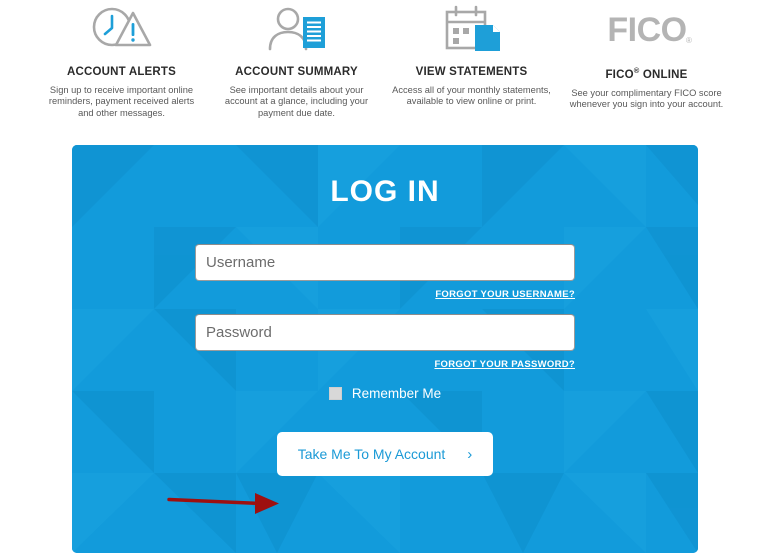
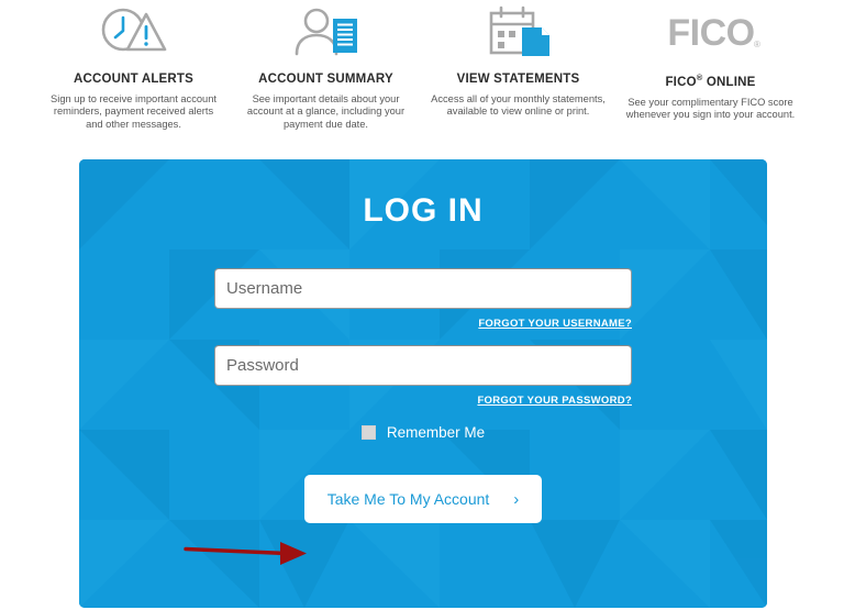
  ACCOUNT ALERTS
- Sign up to receive important online reminders, payment received alerts and other messages.
+ Sign up to receive important account reminders, payment received alerts and other messages.
  ACCOUNT SUMMARY
  See important details about your account at a glance, including your payment due date.
  VIEW STATEMENTS
  Access all of your monthly statements, available to view online or print.
  FICO
  ®
  FICO® ONLINE
  See your complimentary FICO score whenever you sign into your account.
  LOG IN
  Username
  FORGOT YOUR USERNAME?
  Password
  FORGOT YOUR PASSWORD?
  Remember Me
  Take Me To My Account
  ›
